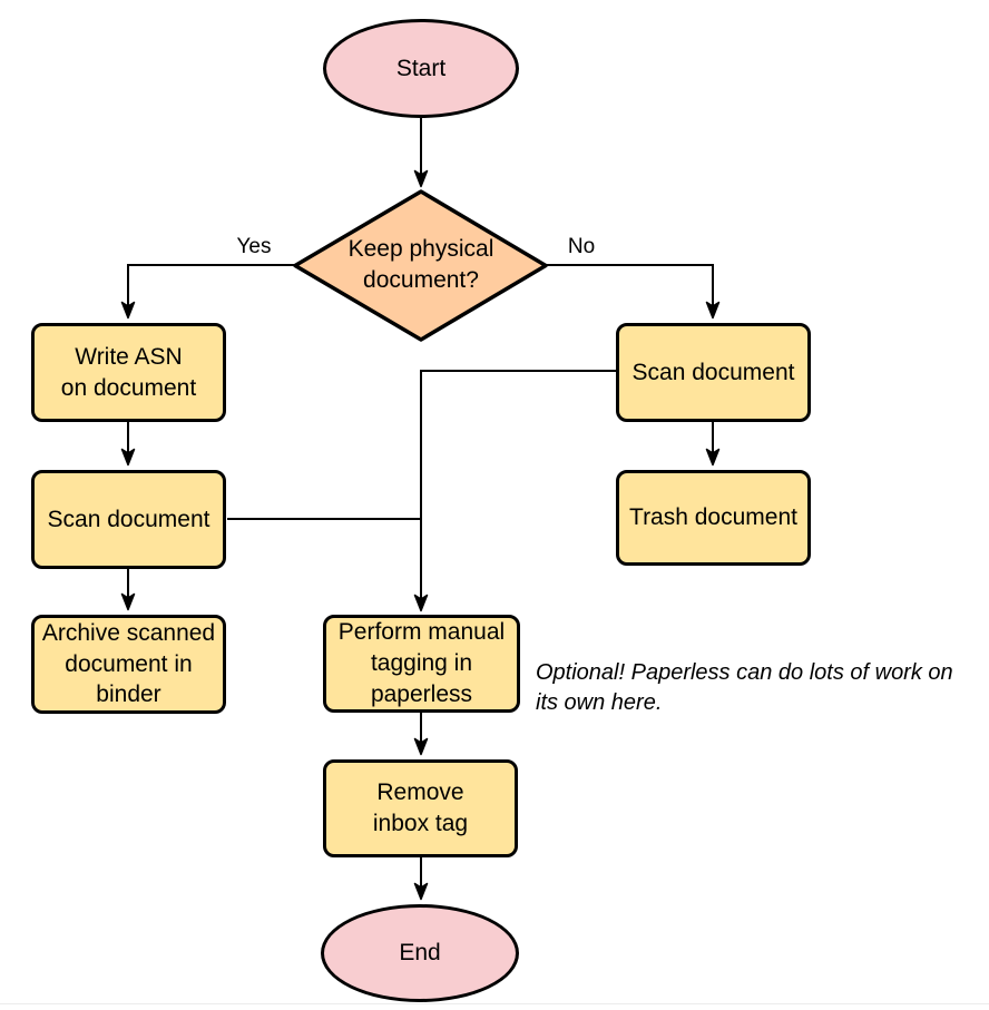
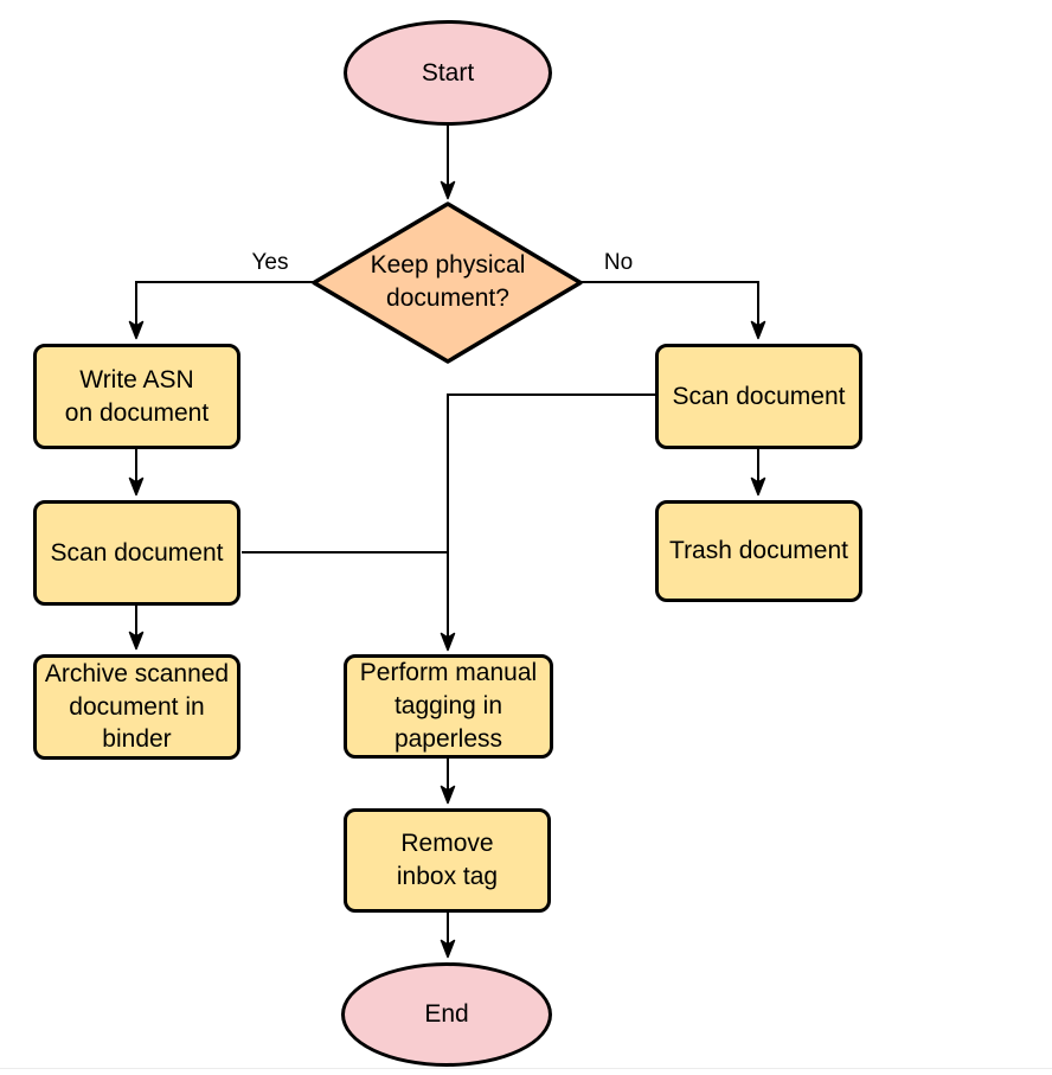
  Start
  Keep physical
  document?
  Yes
  No
  Write ASN
  on document
  Scan document
  Archive scanned
  document in
  binder
  Scan document
  Trash document
  Perform manual
  tagging in
  paperless
- Optional! Paperless can do lots of work on
- its own here.
  Remove
  inbox tag
  End
